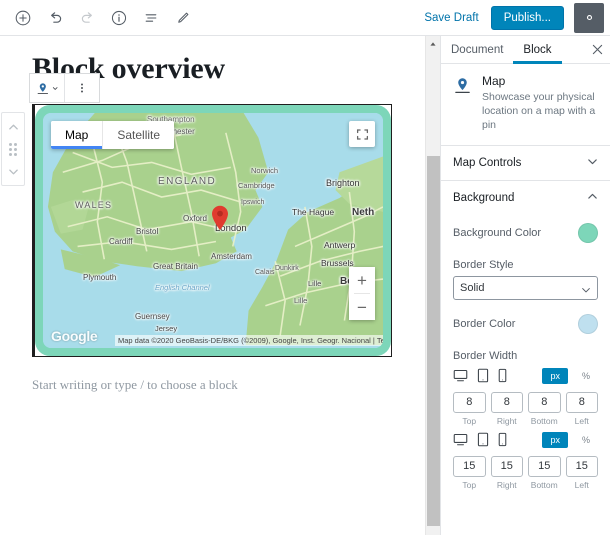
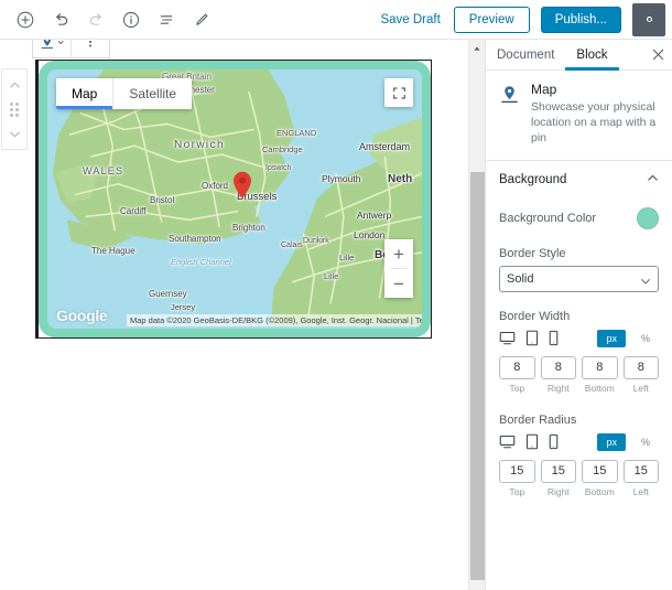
  Save Draft
+ Preview
  Publish...
- Block overview
- Southampton
+ Great Britain
- ENGLAND
+ Norwich
  WALES
  Cambridge
  Oxford
- London
+ Brussels
  Bristol
  Cardiff
- Amsterdam
+ Brighton
- Great Britain
+ Southampton
- Plymouth
+ The Hague
  English Channel
  Guernsey
  Jersey
- Brighton
+ Amsterdam
- The Hague
+ Plymouth
  Neth
  Antwerp
- Brussels
+ London
  Lille
  Lille
- Norwich
+ ENGLAND
  Map
  Satellite
  +
  −
  Google
  Map data ©2020 GeoBasis-DE/BKG (©2009), Google, Inst. Geogr. Nacional | Te
- Start writing or type / to choose a block
  Document
  Block
  Map
  Showcase your physical location on a map with a pin
- Map Controls
  Background
  Background Color
  Border Style
  Solid
- Border Color
  Border Width
  px
  %
  8
  Top
  8
  Right
  8
  Bottom
  8
  Left
+ Border Radius
  px
  %
  15
  Top
  15
  Right
  15
  Bottom
  15
  Left
